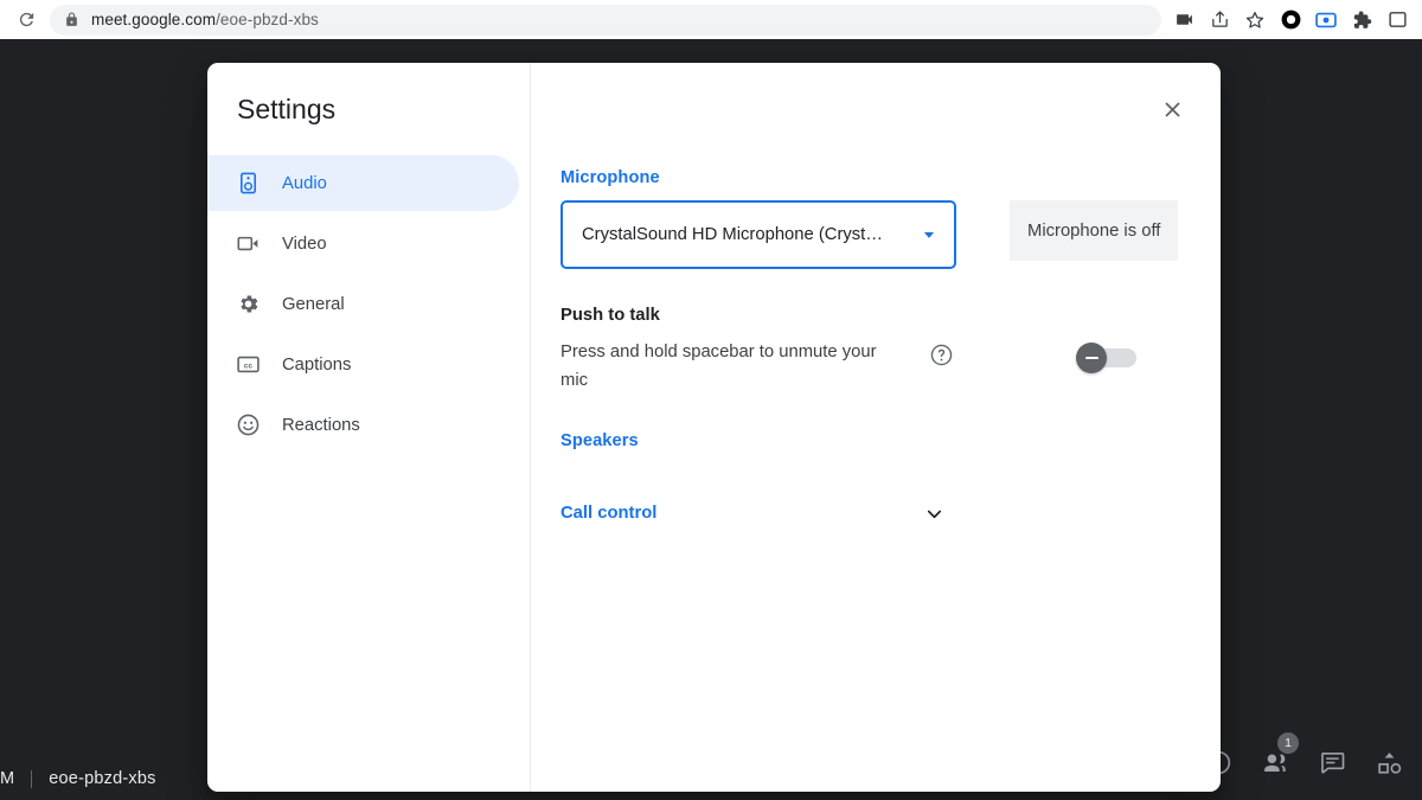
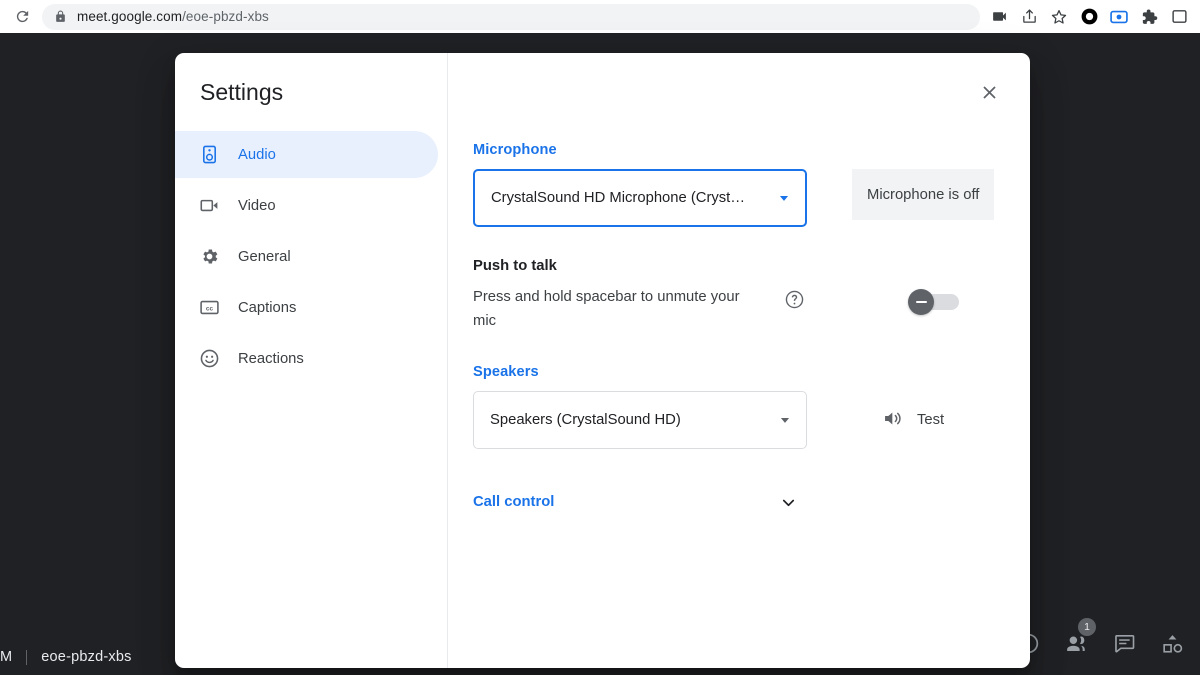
  meet.google.com/eoe-pbzd-xbs
  M
  eoe-pbzd-xbs
  1
  Settings
  Audio
  Video
  General
  Captions
  Reactions
  Microphone
  CrystalSound HD Microphone (Cryst…
  Microphone is off
  Push to talk
  Press and hold spacebar to unmute your mic
  Speakers
+ Speakers (CrystalSound HD)
+ Test
  Call control
